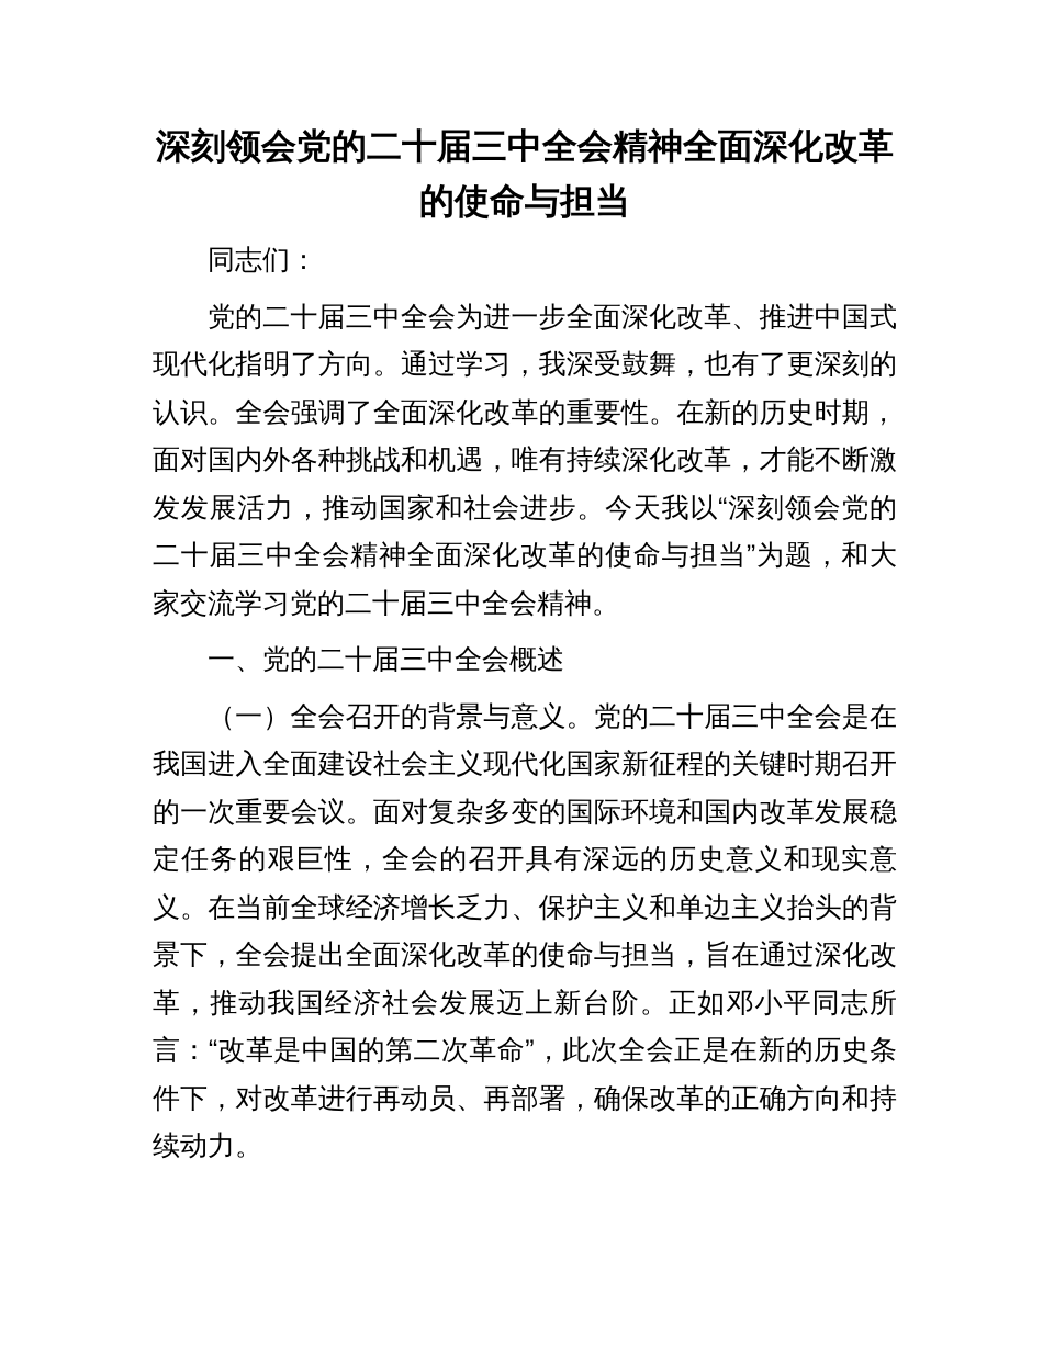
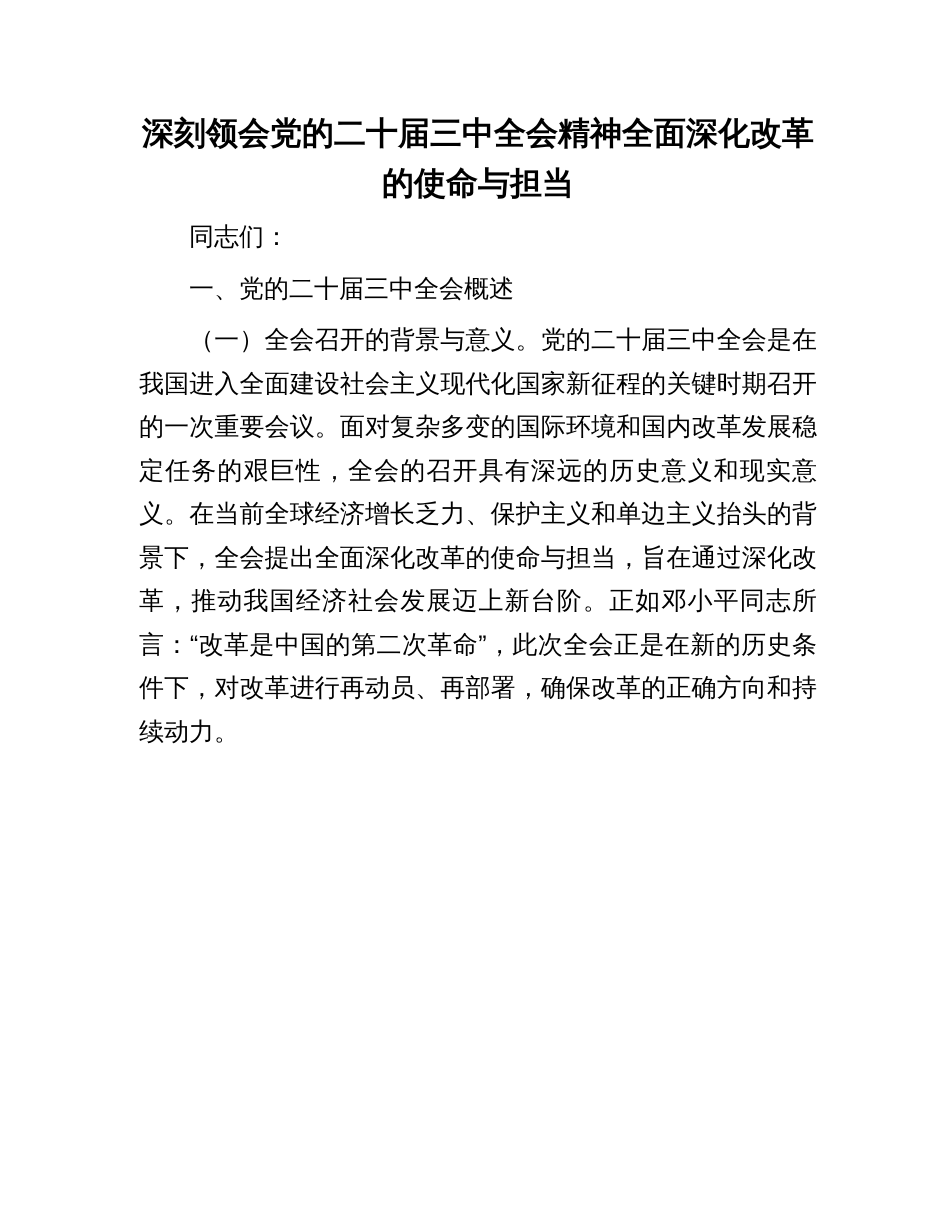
  深刻领会党的二十届三中全会精神全面深化改革的使命与担当
  同志们：
- 党的二十届三中全会为进一步全面深化改革、推进中国式现代化指明了方向。通过学习，我深受鼓舞，也有了更深刻的认识。全会强调了全面深化改革的重要性。在新的历史时期，面对国内外各种挑战和机遇，唯有持续深化改革，才能不断激发发展活力，推动国家和社会进步。今天我以“深刻领会党的二十届三中全会精神全面深化改革的使命与担当”为题，和大家交流学习党的二十届三中全会精神。
  一、党的二十届三中全会概述
  （一）全会召开的背景与意义。党的二十届三中全会是在我国进入全面建设社会主义现代化国家新征程的关键时期召开的一次重要会议。面对复杂多变的国际环境和国内改革发展稳定任务的艰巨性，全会的召开具有深远的历史意义和现实意义。在当前全球经济增长乏力、保护主义和单边主义抬头的背景下，全会提出全面深化改革的使命与担当，旨在通过深化改革，推动我国经济社会发展迈上新台阶。正如邓小平同志所言：“改革是中国的第二次革命”，此次全会正是在新的历史条件下，对改革进行再动员、再部署，确保改革的正确方向和持续动力。
